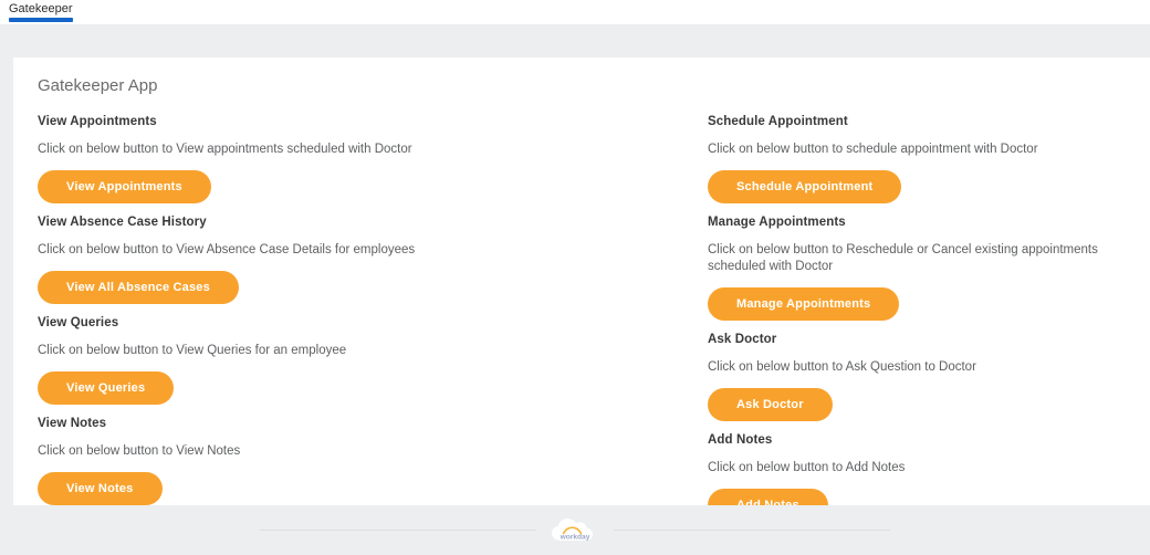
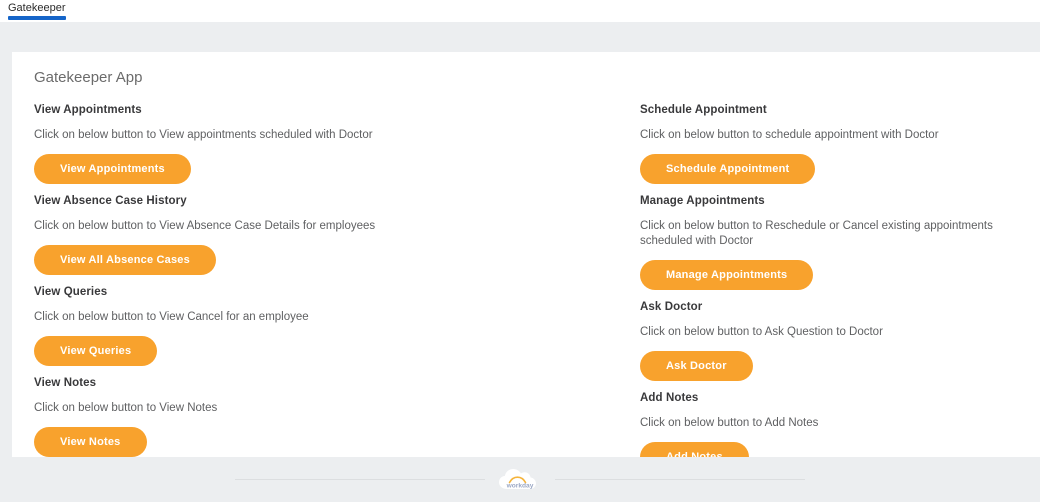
  Gatekeeper
  Gatekeeper App
  View Appointments
  Click on below button to View appointments scheduled with Doctor
  View Appointments
  View Absence Case History
  Click on below button to View Absence Case Details for employees
  View All Absence Cases
  View Queries
- Click on below button to View Queries for an employee
+ Click on below button to View Cancel for an employee
  View Queries
  View Notes
  Click on below button to View Notes
  View Notes
  Schedule Appointment
  Click on below button to schedule appointment with Doctor
  Schedule Appointment
  Manage Appointments
  Click on below button to Reschedule or Cancel existing appointments scheduled with Doctor
  Manage Appointments
  Ask Doctor
  Click on below button to Ask Question to Doctor
  Ask Doctor
  Add Notes
  Click on below button to Add Notes
